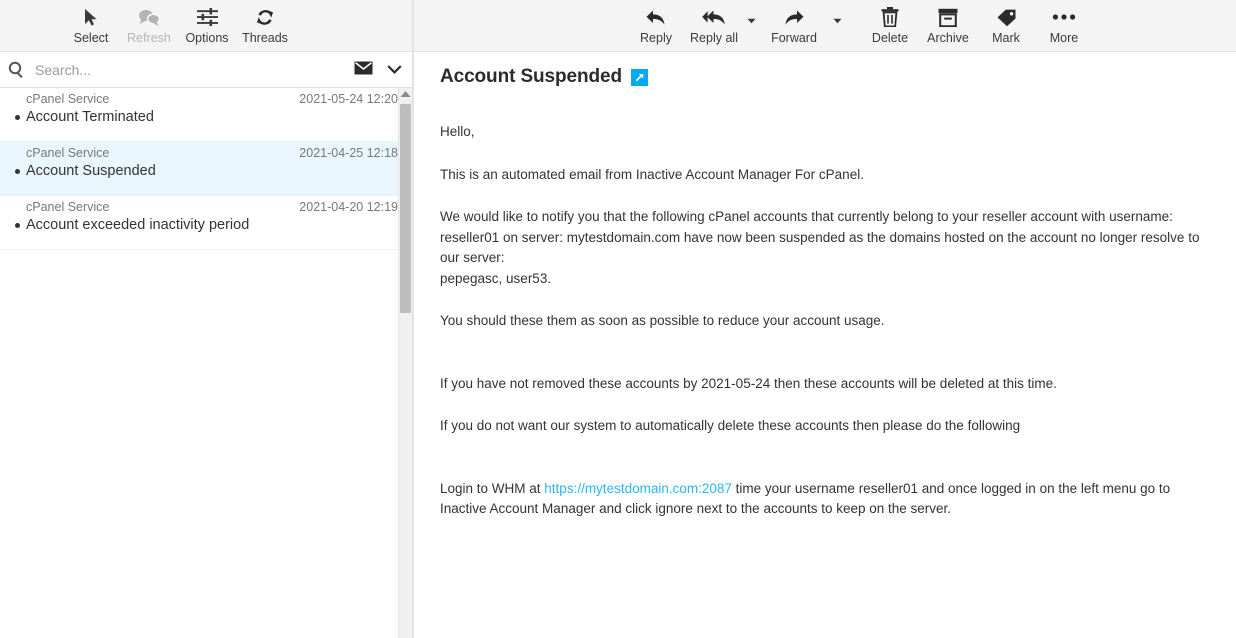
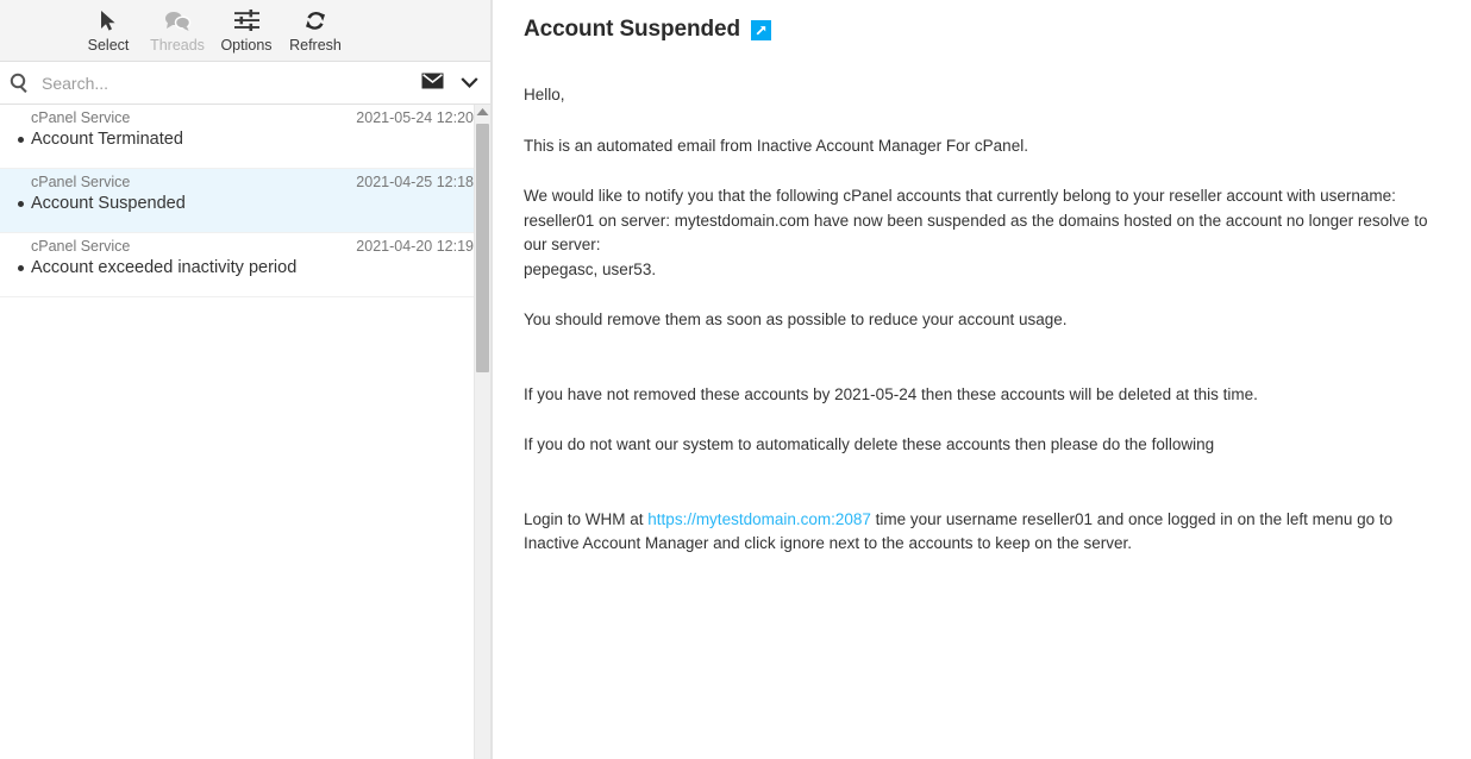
  Select
- Refresh
+ Threads
  Options
- Threads
+ Refresh
  Search...
  cPanel Service
  2021-05-24 12:20
  Account Terminated
  cPanel Service
  2021-04-25 12:18
  Account Suspended
  cPanel Service
  2021-04-20 12:19
  Account exceeded inactivity period
- Reply
- Reply all
- Forward
- Delete
- Archive
- Mark
- More
  Account Suspended
  Hello,
  This is an automated email from Inactive Account Manager For cPanel.
  We would like to notify you that the following cPanel accounts that currently belong to your reseller account with username: reseller01 on server: mytestdomain.com have now been suspended as the domains hosted on the account no longer resolve to our server:
  pepegasc, user53.
- You should these them as soon as possible to reduce your account usage.
+ You should remove them as soon as possible to reduce your account usage.
  If you have not removed these accounts by 2021-05-24 then these accounts will be deleted at this time.
  If you do not want our system to automatically delete these accounts then please do the following
  Login to WHM at https://mytestdomain.com:2087 time your username reseller01 and once logged in on the left menu go to Inactive Account Manager and click ignore next to the accounts to keep on the server.
